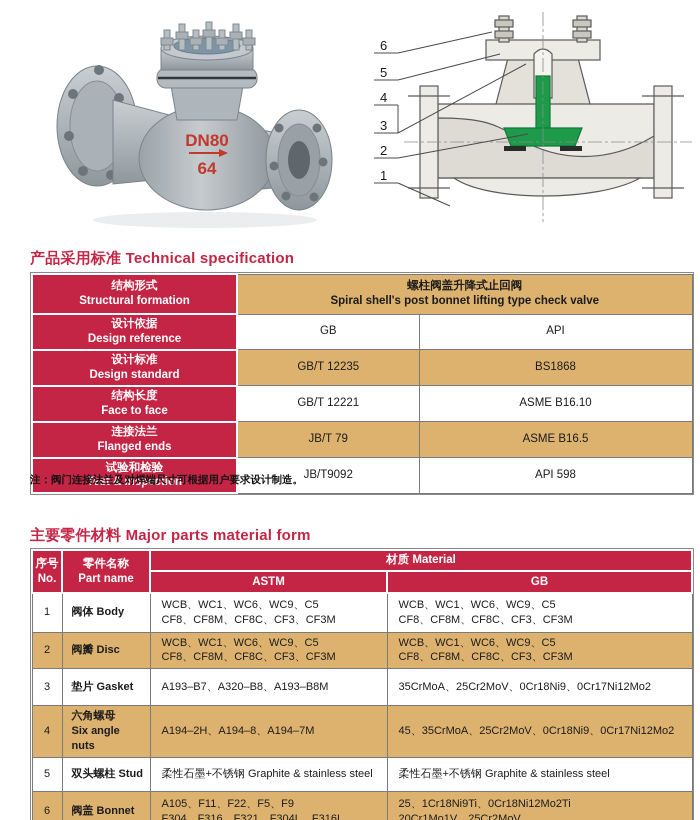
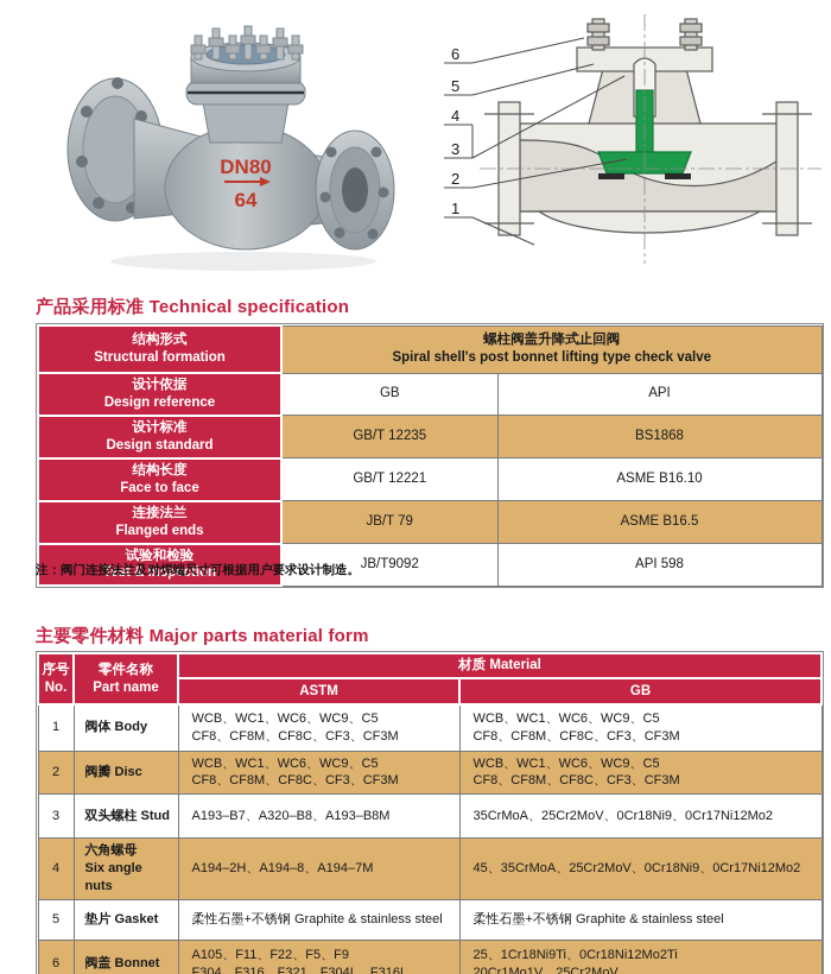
  DN80
  64
  6
  5
  4
  3
  2
  1
  产品采用标准 Technical specification
  结构形式 Structural formation	螺柱阀盖升降式止回阀 Spiral shell's post bonnet lifting type check valve
  设计依据 Design reference	GB	API
  设计标准 Design standard	GB/T 12235	BS1868
  结构长度 Face to face	GB/T 12221	ASME B16.10
  连接法兰 Flanged ends	JB/T 79	ASME B16.5
  试验和检验 Test & inspection	JB/T9092	API 598
  注：阀门连接法兰及对焊端尺寸可根据用户要求设计制造。
  主要零件材料 Major parts material form
  序号 No.	零件名称 Part name	材质 Material
  ASTM	GB
  1	阀体 Body	WCB、WC1、WC6、WC9、C5 CF8、CF8M、CF8C、CF3、CF3M	WCB、WC1、WC6、WC9、C5 CF8、CF8M、CF8C、CF3、CF3M
  2	阀瓣 Disc	WCB、WC1、WC6、WC9、C5 CF8、CF8M、CF8C、CF3、CF3M	WCB、WC1、WC6、WC9、C5 CF8、CF8M、CF8C、CF3、CF3M
- 3	垫片 Gasket	A193–B7、A320–B8、A193–B8M	35CrMoA、25Cr2MoV、0Cr18Ni9、0Cr17Ni12Mo2
+ 3	双头螺柱 Stud	A193–B7、A320–B8、A193–B8M	35CrMoA、25Cr2MoV、0Cr18Ni9、0Cr17Ni12Mo2
  4	六角螺母 Six angle nuts	A194–2H、A194–8、A194–7M	45、35CrMoA、25Cr2MoV、0Cr18Ni9、0Cr17Ni12Mo2
- 5	双头螺柱 Stud	柔性石墨+不锈钢 Graphite & stainless steel	柔性石墨+不锈钢 Graphite & stainless steel
+ 5	垫片 Gasket	柔性石墨+不锈钢 Graphite & stainless steel	柔性石墨+不锈钢 Graphite & stainless steel
  6	阀盖 Bonnet	A105、F11、F22、F5、F9 F304、F316、F321、F304L、F316L	25、1Cr18Ni9Ti、0Cr18Ni12Mo2Ti 20Cr1Mo1V、25Cr2MoV
